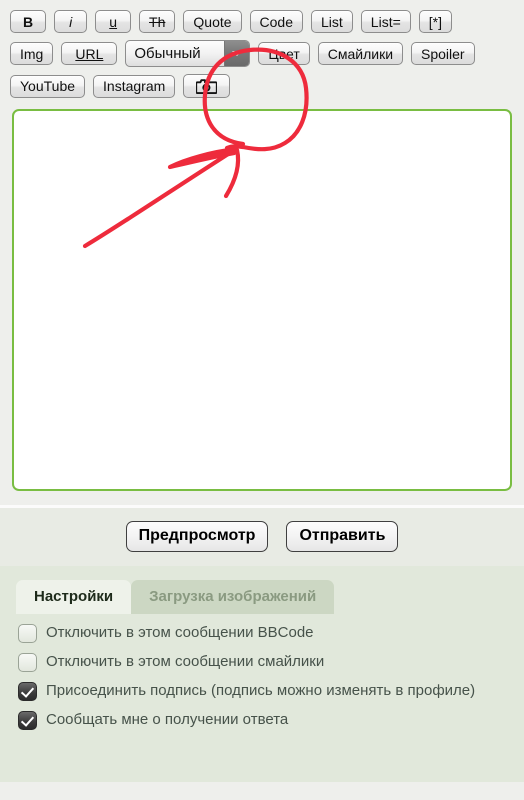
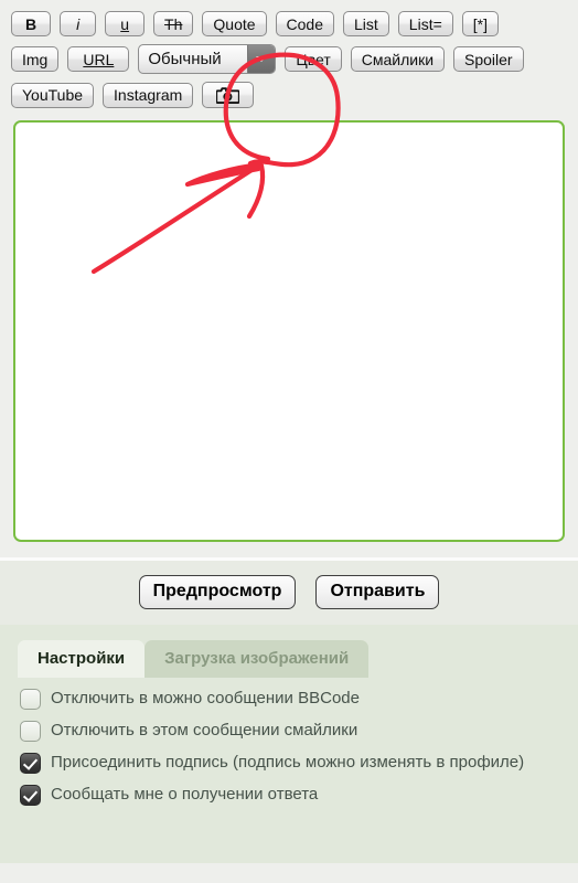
  B
  i
  u
  Th
  Quote
  Code
  List
  List=
  [*]
  Img
  URL
  Обычный
  Смайлики
  Spoiler
  YouTube
  Instagram
  Предпросмотр
  Отправить
  Настройки
  Загрузка изображений
- Отключить в этом сообщении BBCode
+ Отключить в можно сообщении BBCode
  Отключить в этом сообщении смайлики
  Присоединить подпись (подпись можно изменять в профиле)
  Сообщать мне о получении ответа
